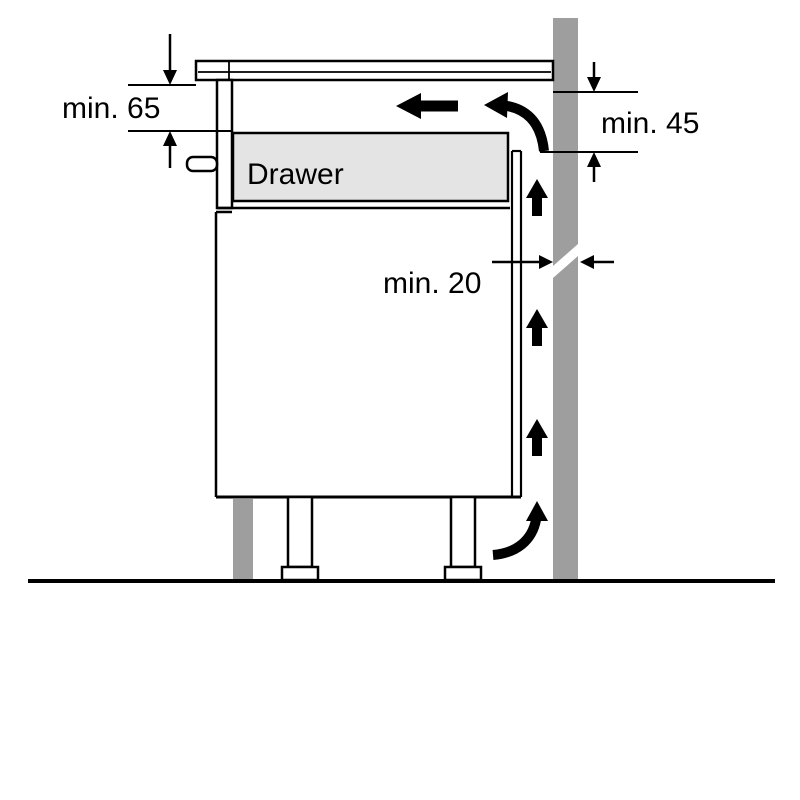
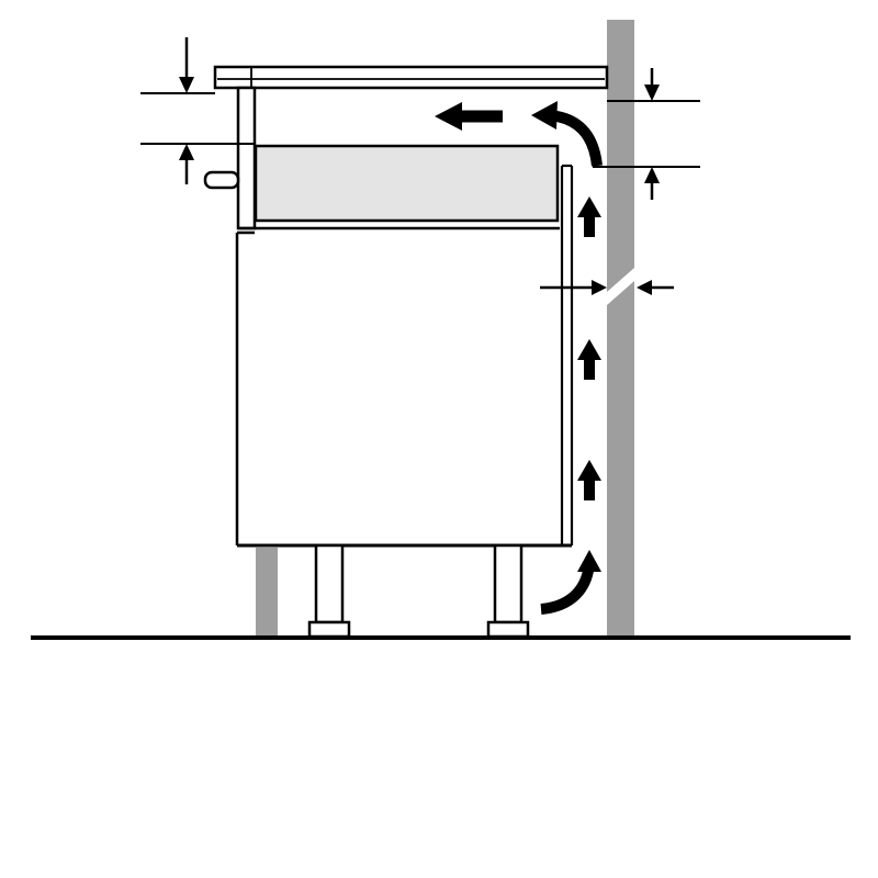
- Drawer
- min. 65
- min. 45
- min. 20
